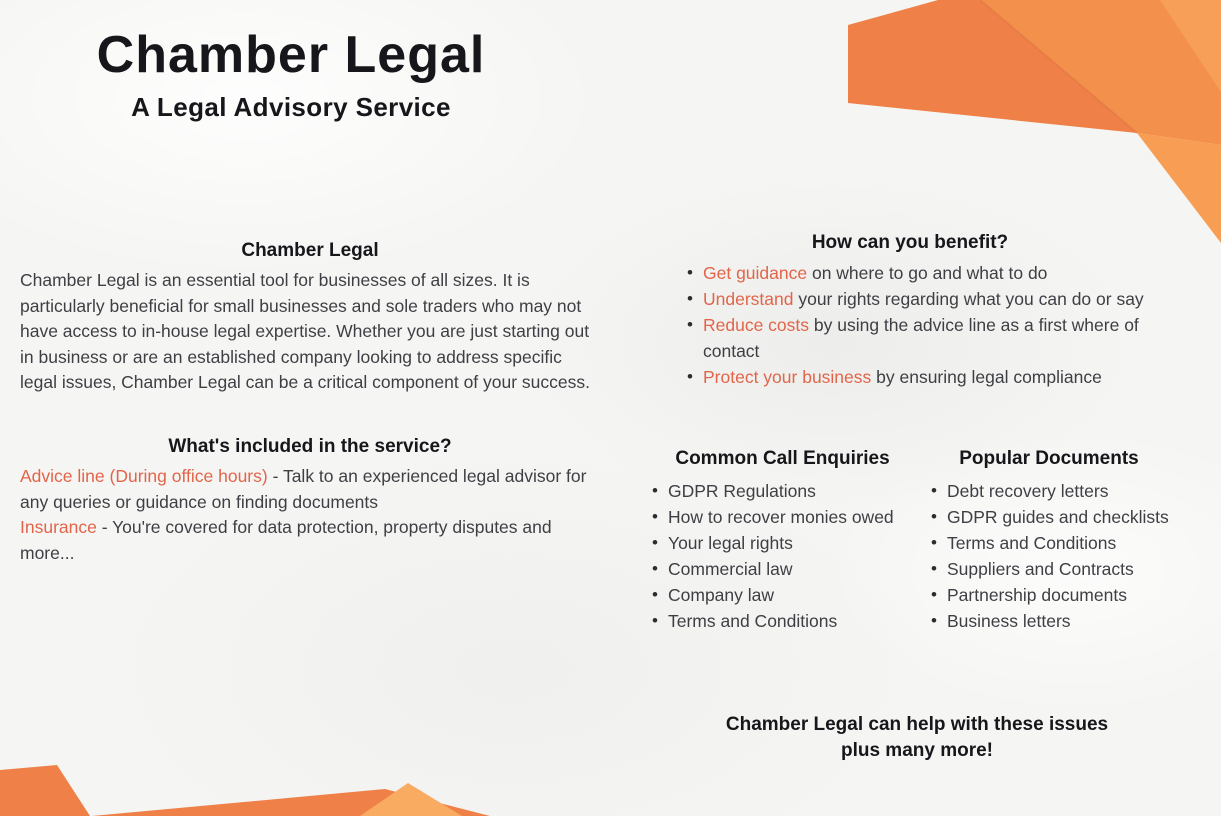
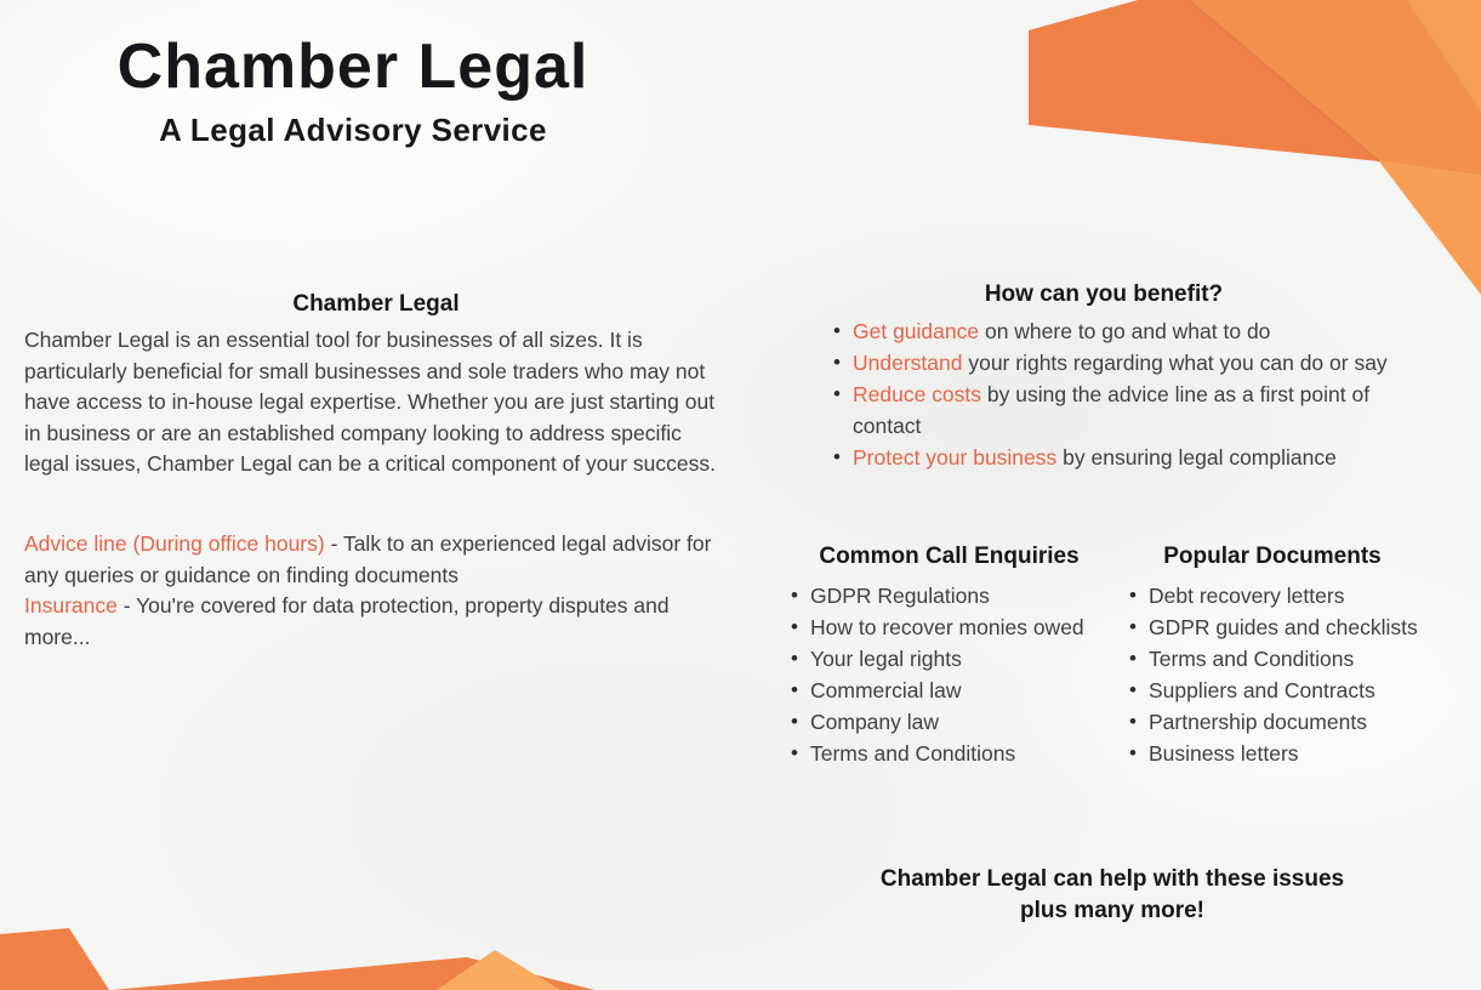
  Chamber Legal
  A Legal Advisory Service
  Chamber Legal
  Chamber Legal is an essential tool for businesses of all sizes. It is particularly beneficial for small businesses and sole traders who may not have access to in-house legal expertise. Whether you are just starting out in business or are an established company looking to address specific legal issues, Chamber Legal can be a critical component of your success.
- What's included in the service?
  Advice line (During office hours) - Talk to an experienced legal advisor for any queries or guidance on finding documents
  Insurance - You're covered for data protection, property disputes and more...
  How can you benefit?
  Get guidance on where to go and what to do
  Understand your rights regarding what you can do or say
- Reduce costs by using the advice line as a first where of contact
+ Reduce costs by using the advice line as a first point of contact
  Protect your business by ensuring legal compliance
  Common Call Enquiries
  GDPR Regulations
  How to recover monies owed
  Your legal rights
  Commercial law
  Company law
  Terms and Conditions
  Popular Documents
  Debt recovery letters
  GDPR guides and checklists
  Terms and Conditions
  Suppliers and Contracts
  Partnership documents
  Business letters
  Chamber Legal can help with these issues
  plus many more!
